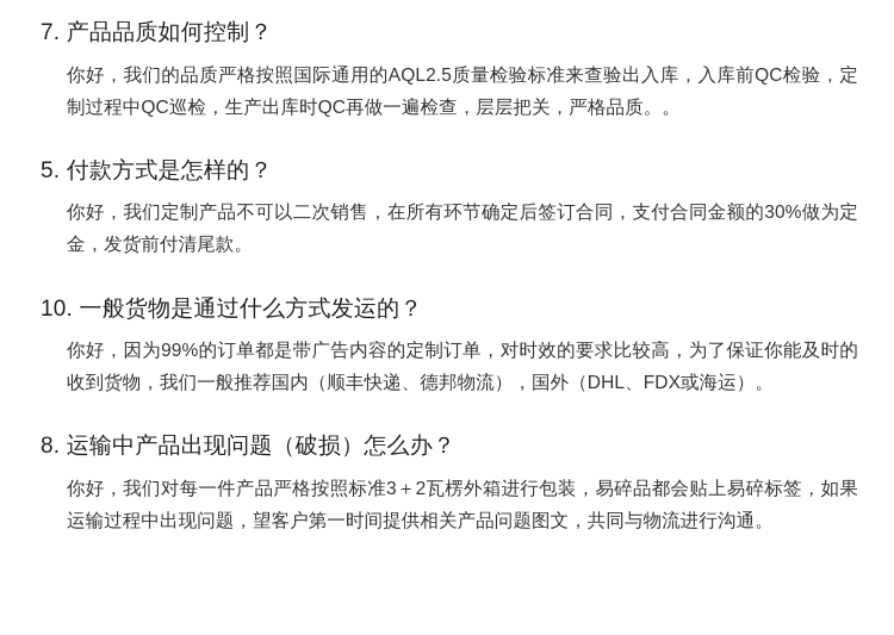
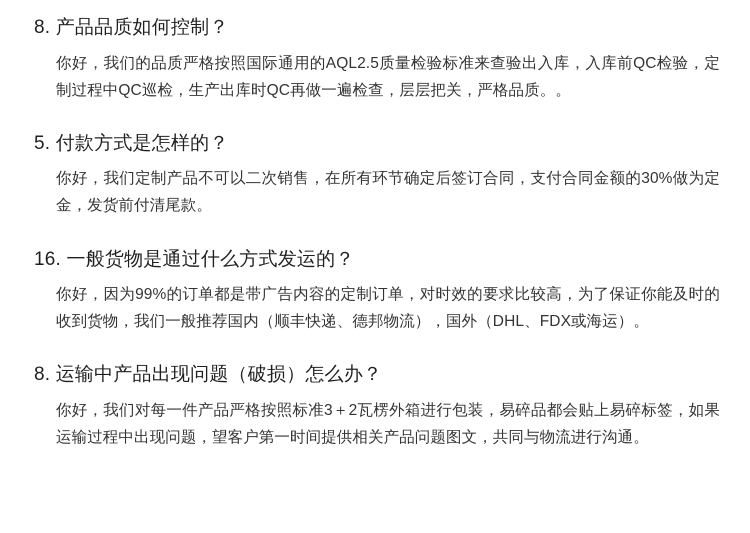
- 7. 产品品质如何控制？
+ 8. 产品品质如何控制？
  你好，我们的品质严格按照国际通用的AQL2.5质量检验标准来查验出入库，入库前QC检验，定制过程中QC巡检，生产出库时QC再做一遍检查，层层把关，严格品质。。
  5. 付款方式是怎样的？
  你好，我们定制产品不可以二次销售，在所有环节确定后签订合同，支付合同金额的30%做为定金，发货前付清尾款。
- 10. 一般货物是通过什么方式发运的？
+ 16. 一般货物是通过什么方式发运的？
  你好，因为99%的订单都是带广告内容的定制订单，对时效的要求比较高，为了保证你能及时的收到货物，我们一般推荐国内（顺丰快递、德邦物流），国外（DHL、FDX或海运）。
  8. 运输中产品出现问题（破损）怎么办？
  你好，我们对每一件产品严格按照标准3＋2瓦楞外箱进行包装，易碎品都会贴上易碎标签，如果运输过程中出现问题，望客户第一时间提供相关产品问题图文，共同与物流进行沟通。
